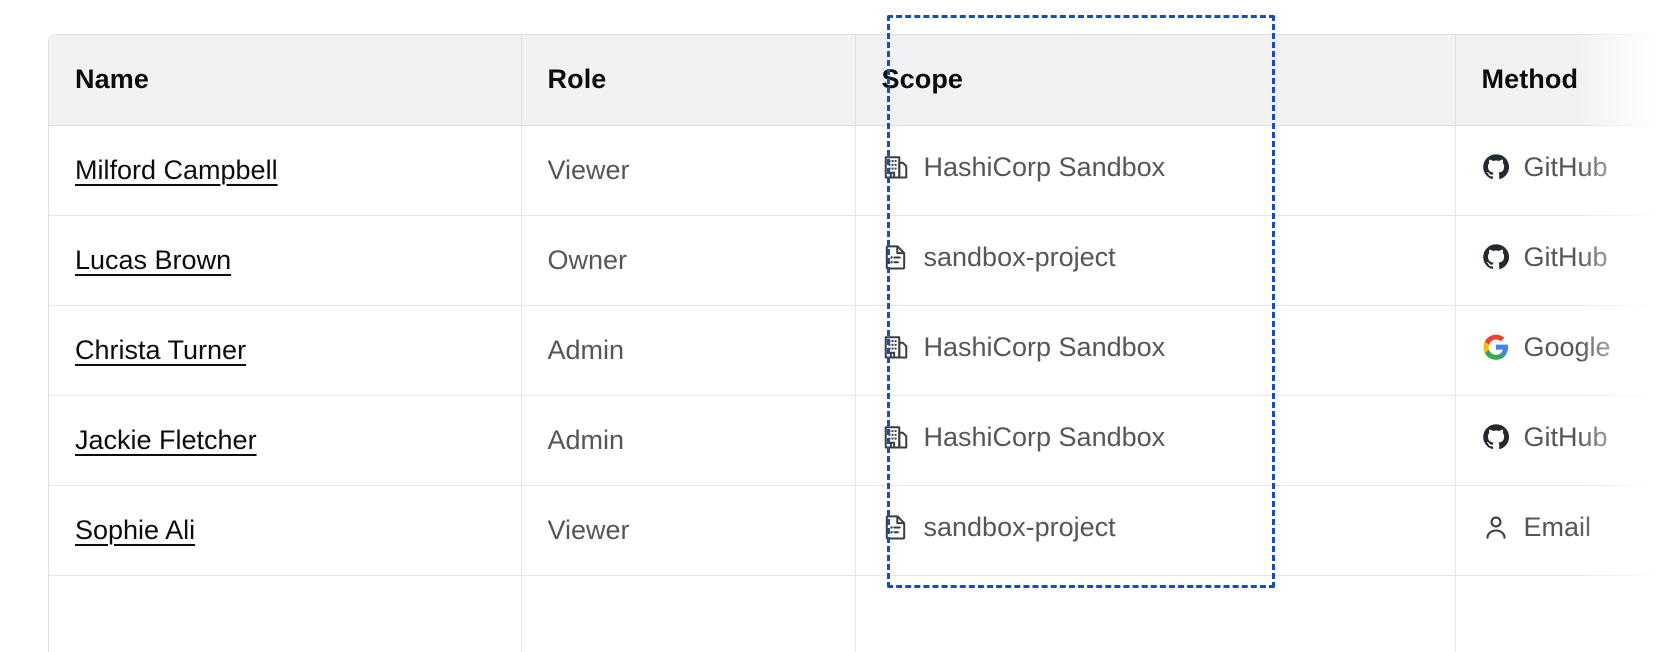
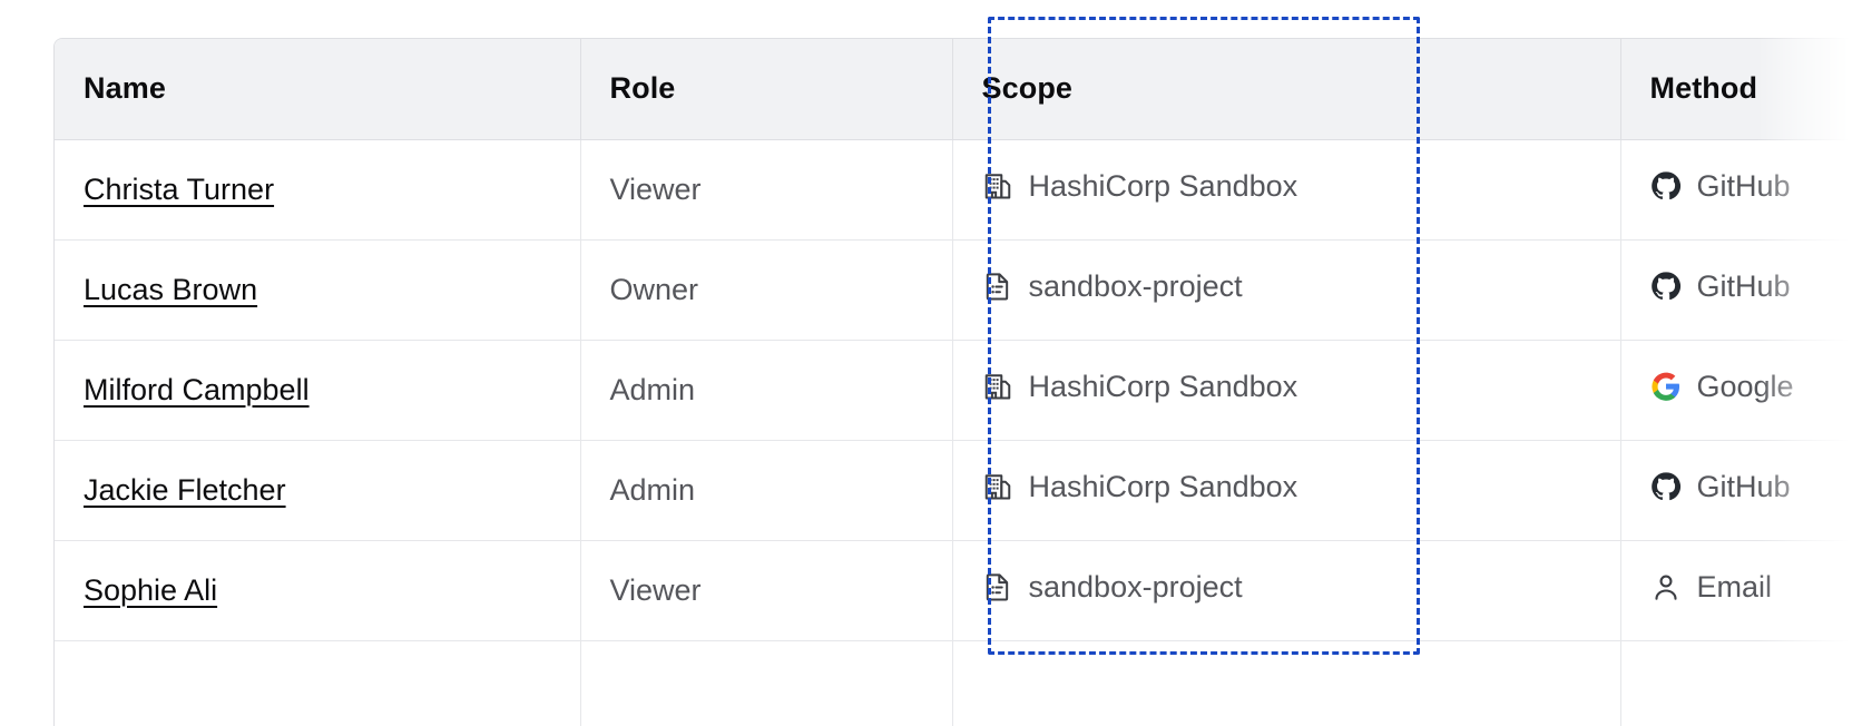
  Name	Role	Scope	Method
- Milford Campbell	Viewer	HashiCorp Sandbox	GitH
+ Christa Turner	Viewer	HashiCorp Sandbox	GitH
  Lucas Brown	Owner	sandbox-project	GitH
- Christa Turner	Admin	HashiCorp Sandbox	Goo
+ Milford Campbell	Admin	HashiCorp Sandbox	Goo
  Jackie Fletcher	Admin	HashiCorp Sandbox	GitH
  Sophie Ali	Viewer	sandbox-project	Ema
